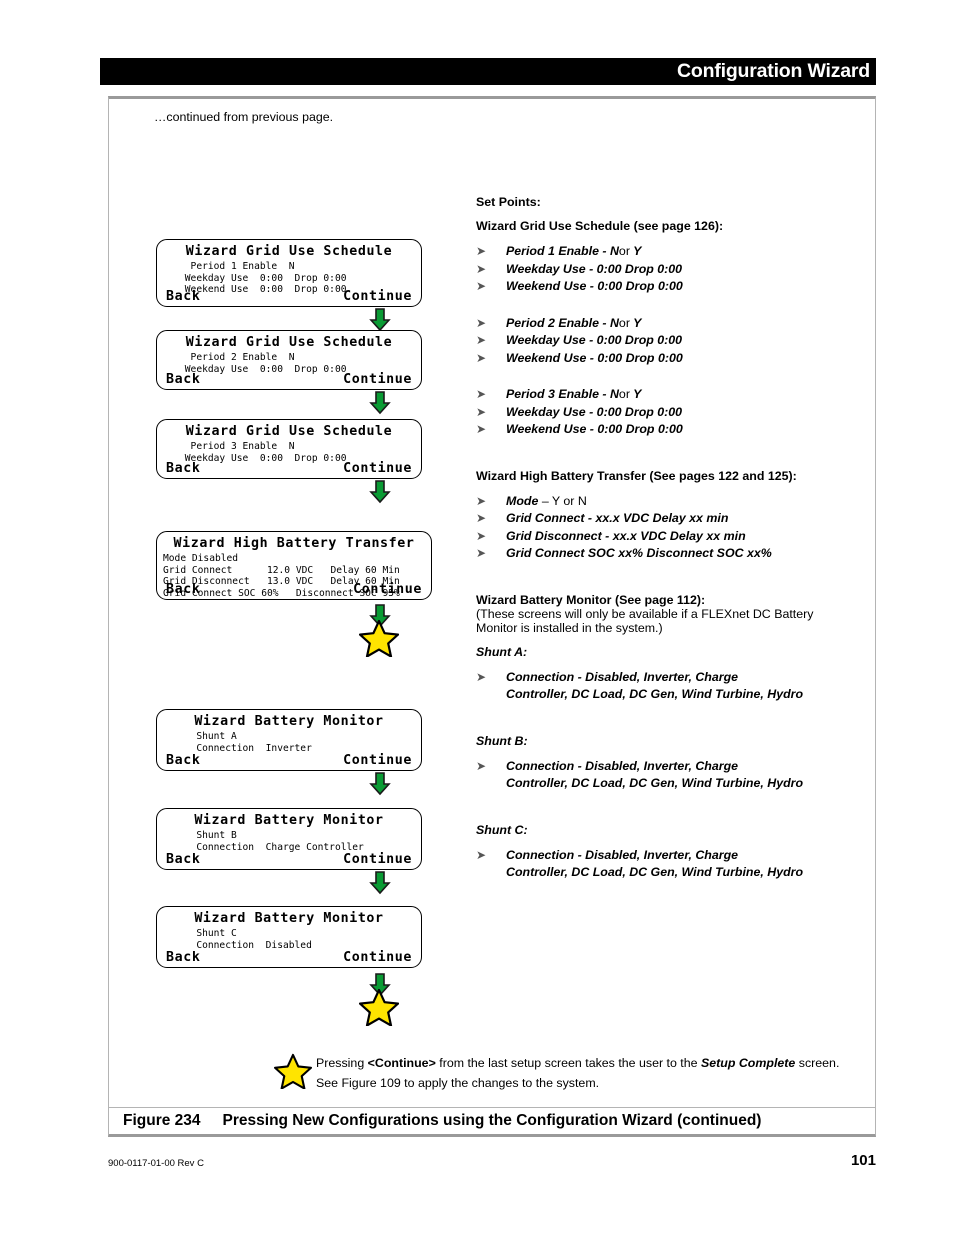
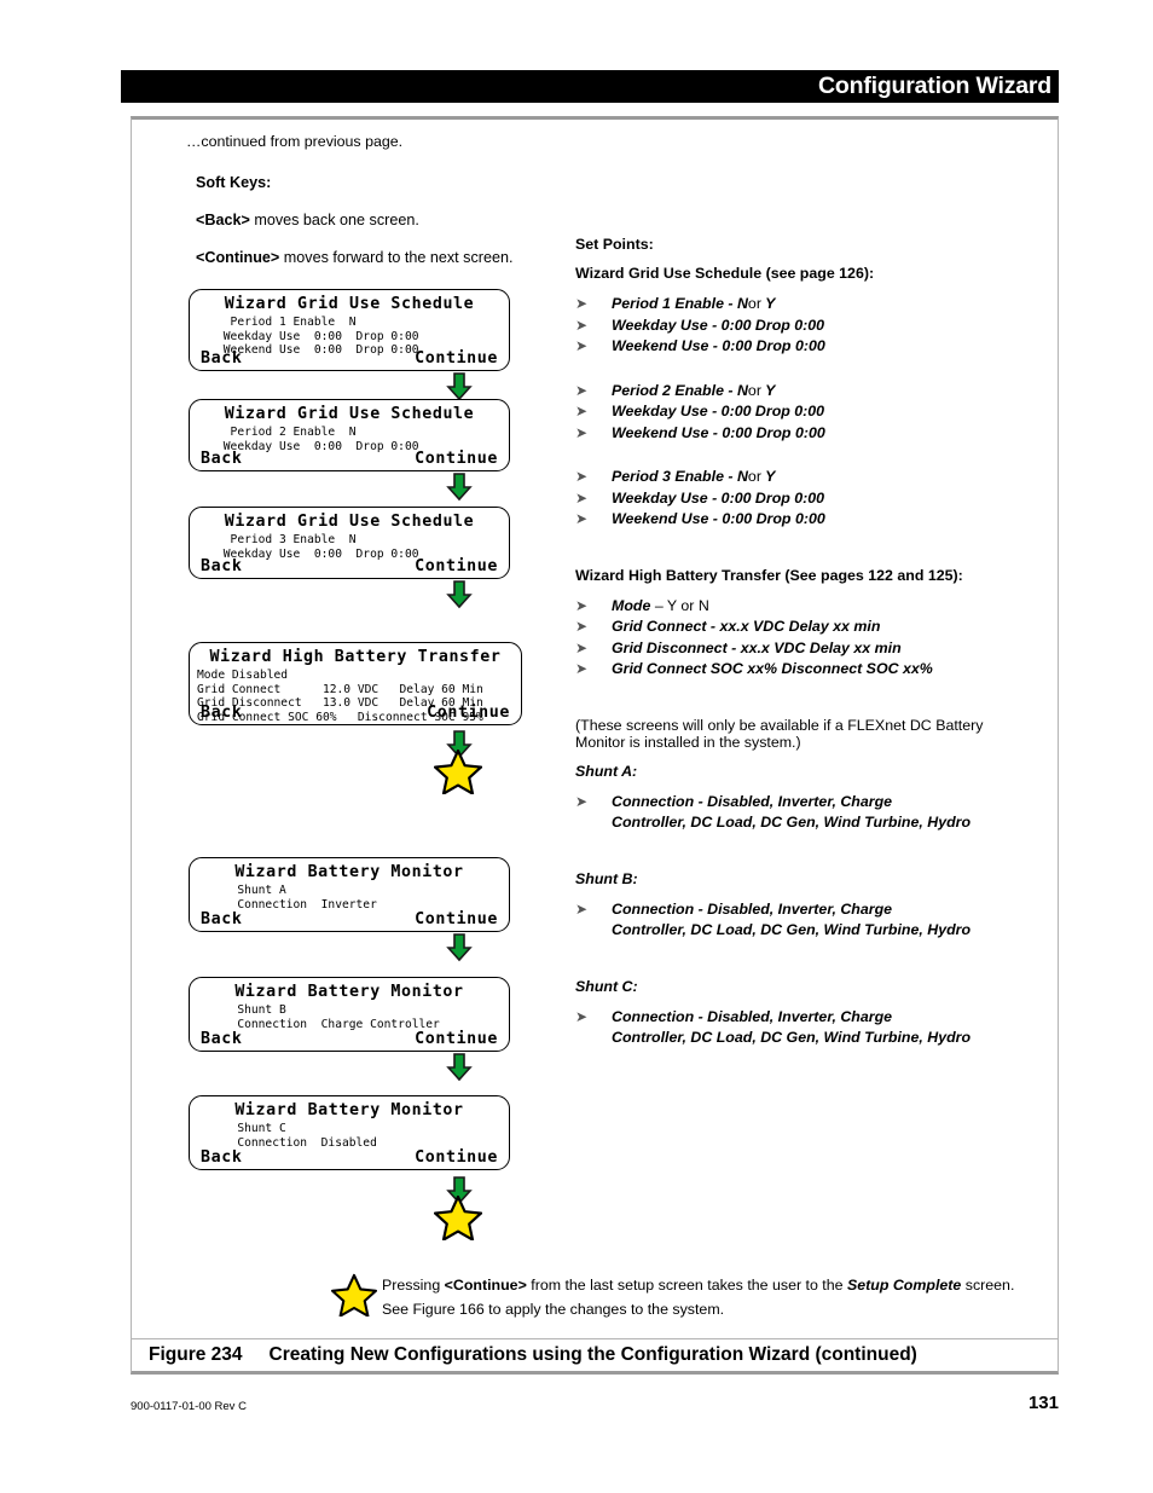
  Configuration Wizard
  …continued from previous page.
+ Soft Keys:
+ <Back> moves back one screen.
+ <Continue> moves forward to the next screen.
  Wizard Grid Use Schedule
  Period 1 Enable N
  Weekday Use 0:00 Drop 0:00
  Weekend Use 0:00 Drop 0:00
  Back
  Continue
  Wizard Grid Use Schedule
  Period 2 Enable N
  Weekday Use 0:00 Drop 0:00
  Back
  Continue
  Wizard Grid Use Schedule
  Period 3 Enable N
  Weekday Use 0:00 Drop 0:00
  Back
  Continue
  Wizard High Battery Transfer
  Mode Disabled
  Grid Connect 12.0 VDC Delay 60 Min
  Grid Disconnect 13.0 VDC Delay 60 Min
  Grid Connect SOC 60% Disconnect SOC 95%
  Back
  Continue
  Wizard Battery Monitor
  Shunt A
  Connection Inverter
  Back
  Continue
  Wizard Battery Monitor
  Shunt B
  Connection Charge Controller
  Back
  Continue
  Wizard Battery Monitor
  Shunt C
  Connection Disabled
  Back
  Continue
  Set Points:
  Wizard Grid Use Schedule (see page 126):
  ➤
  Period 1 Enable - Nor Y
  ➤
  Weekday Use - 0:00 Drop 0:00
  ➤
  Weekend Use - 0:00 Drop 0:00
  ➤
  Period 2 Enable - Nor Y
  ➤
  Weekday Use - 0:00 Drop 0:00
  ➤
  Weekend Use - 0:00 Drop 0:00
  ➤
  Period 3 Enable - Nor Y
  ➤
  Weekday Use - 0:00 Drop 0:00
  ➤
  Weekend Use - 0:00 Drop 0:00
  Wizard High Battery Transfer (See pages 122 and 125):
  ➤
  Mode – Y or N
  ➤
  Grid Connect - xx.x VDC Delay xx min
  ➤
  Grid Disconnect - xx.x VDC Delay xx min
  ➤
  Grid Connect SOC xx% Disconnect SOC xx%
- Wizard Battery Monitor (See page 112):
  (These screens will only be available if a FLEXnet DC Battery
  Monitor is installed in the system.)
  Shunt A:
  ➤
  Connection - Disabled, Inverter, Charge
  Controller, DC Load, DC Gen, Wind Turbine, Hydro
  Shunt B:
  ➤
  Connection - Disabled, Inverter, Charge
  Controller, DC Load, DC Gen, Wind Turbine, Hydro
  Shunt C:
  ➤
  Connection - Disabled, Inverter, Charge
  Controller, DC Load, DC Gen, Wind Turbine, Hydro
- Pressing <Continue> from the last setup screen takes the user to the Setup Complete screen. See Figure 109 to apply the changes to the system.
+ Pressing <Continue> from the last setup screen takes the user to the Setup Complete screen. See Figure 166 to apply the changes to the system.
  Figure 234
- Pressing New Configurations using the Configuration Wizard (continued)
+ Creating New Configurations using the Configuration Wizard (continued)
  900-0117-01-00 Rev C
- 101
+ 131
